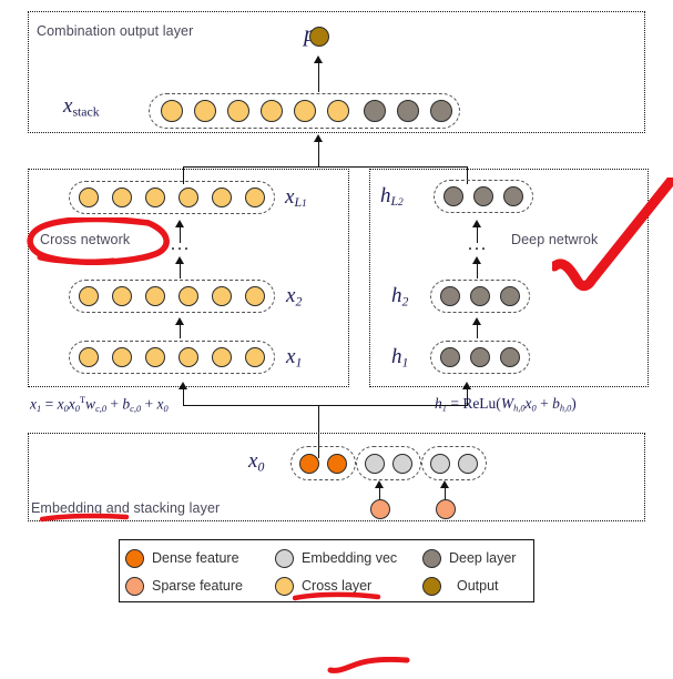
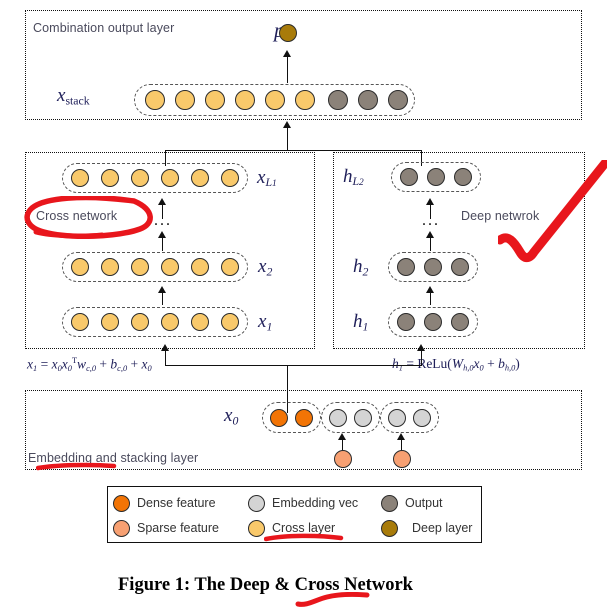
  Combination output layer
  xstack
  xL1
  ...
  Cross network
  x2
  x1
  hL2
  ...
  Deep netwrok
  h2
  h1
  x1 = x0x0Twc,0 + bc,0 + x0
  h1 = eLu(Wh,0x0 + bh,0)
  x0
  Embedding and stacking layer
  Dense feature
  Embedding vec
- Deep layer
+ Output
  Sparse feature
  Cross layer
- Output
+ Deep layer
+ Figure 1: The Deep & Cross Network
